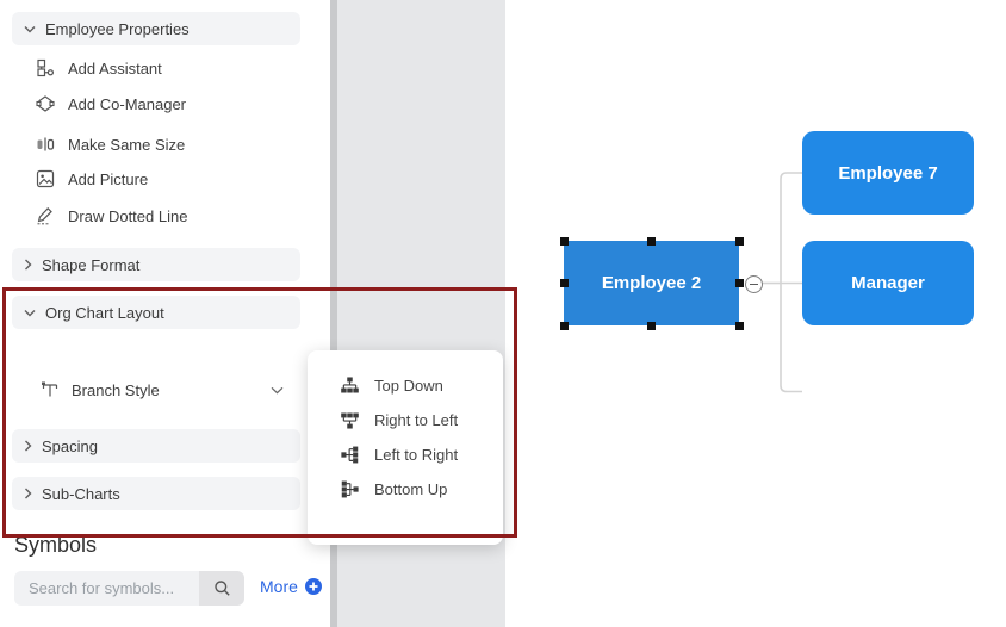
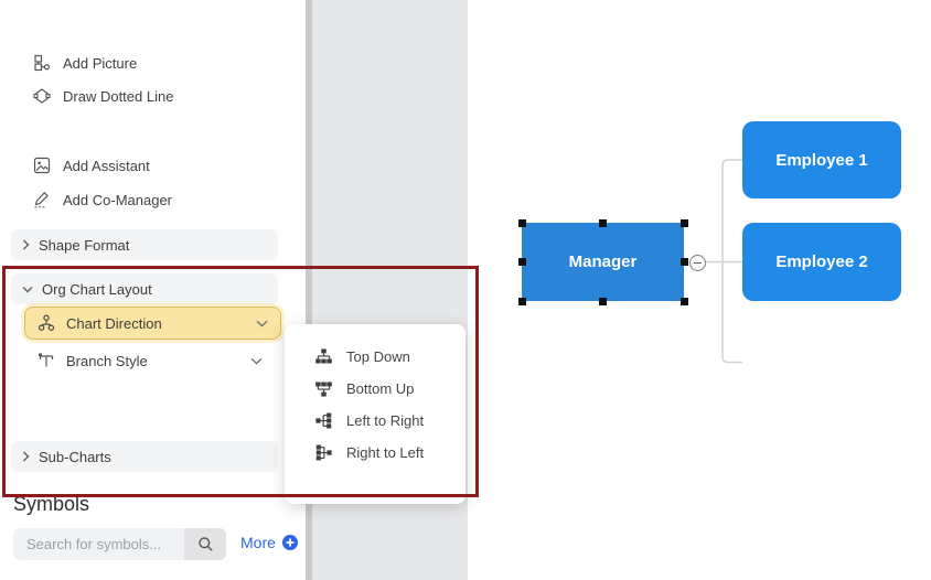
- Employee Properties
- Add Assistant
+ Add Picture
- Add Co-Manager
+ Draw Dotted Line
- Make Same Size
- Add Picture
+ Add Assistant
- Draw Dotted Line
+ Add Co-Manager
  Shape Format
  Org Chart Layout
+ Chart Direction
  Branch Style
- Spacing
  Sub-Charts
  Symbols
  Search for symbols...
  More
  Top Down
- Right to Left
+ Bottom Up
  Left to Right
- Bottom Up
+ Right to Left
- Employee 2
+ Manager
- Employee 7
+ Employee 1
- Manager
+ Employee 2
